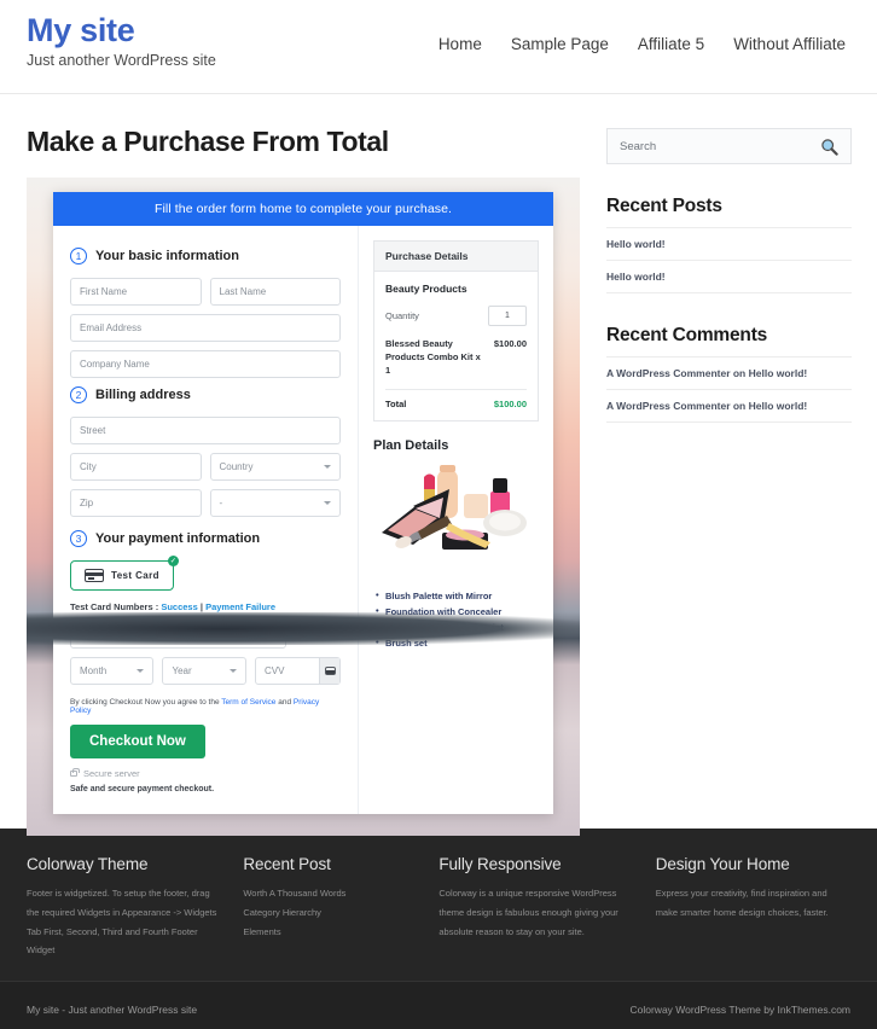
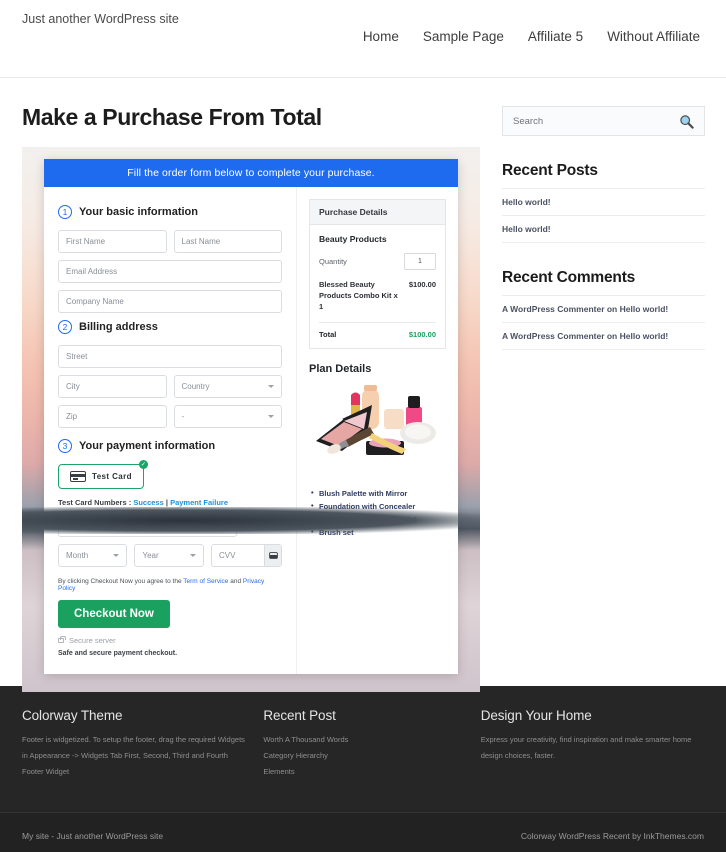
- My site
  Just another WordPress site
  Home
  Sample Page
  Affiliate 5
  Without Affiliate
  Make a Purchase From Total
- Fill the order form home to complete your purchase.
+ Fill the order form below to complete your purchase.
  1
  Your basic information
  First Name
  Last Name
  Email Address
  Company Name
  2
  Billing address
  Street
  City
  Country
  Zip
  -
  3
  Your payment information
  Test Card
  Test Card Numbers : Success | Payment Failure
  Month
  Year
  CVV
  Checkout Now
  Secure server
  Purchase Details
  Beauty Products
  Quantity
  Blessed Beauty Products Combo Kit x 1
  $100.00
  Total
  $100.00
  Plan Details
  Blush Palette with Mirror
  Search
  Recent Posts
  Hello world!
  Hello world!
  Recent Comments
  A WordPress Commenter on Hello world!
  A WordPress Commenter on Hello world!
  Colorway Theme
  Footer is widgetized. To setup the footer, drag the required Widgets in Appearance -> Widgets Tab First, Second, Third and Fourth Footer Widget
  Recent Post
  Worth A Thousand Words
  Category Hierarchy
  Elements
- Fully Responsive
- Colorway is a unique responsive WordPress theme design is fabulous enough giving your absolute reason to stay on your site.
  Design Your Home
  Express your creativity, find inspiration and make smarter home design choices, faster.
  My site - Just another WordPress site
- Colorway WordPress Theme by InkThemes.com
+ Colorway WordPress Recent by InkThemes.com
